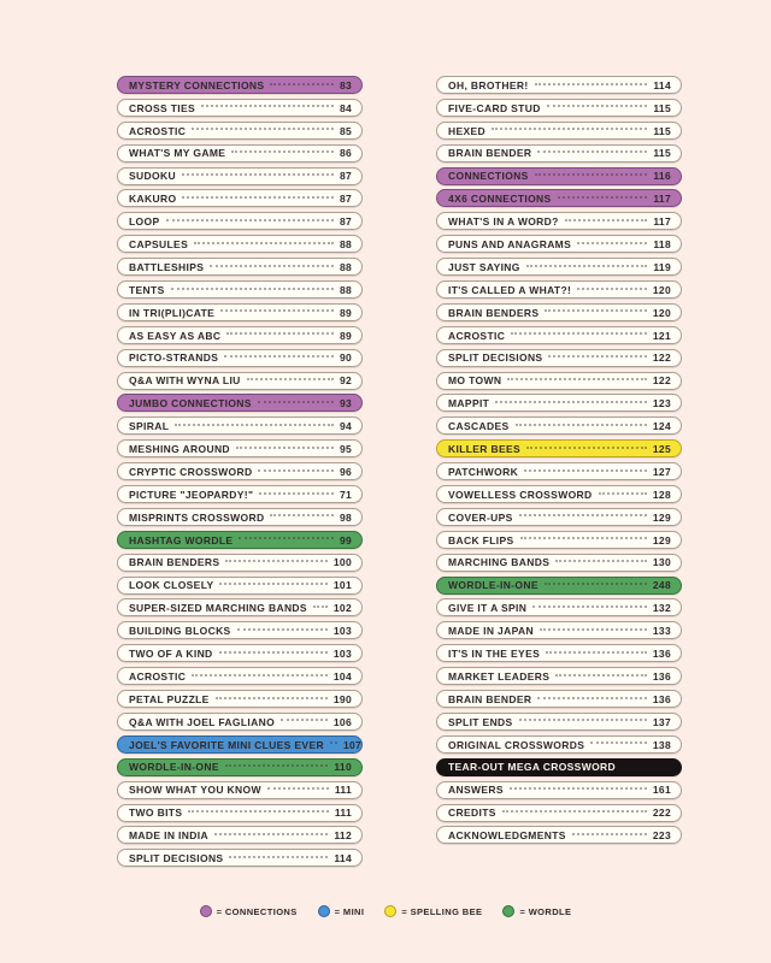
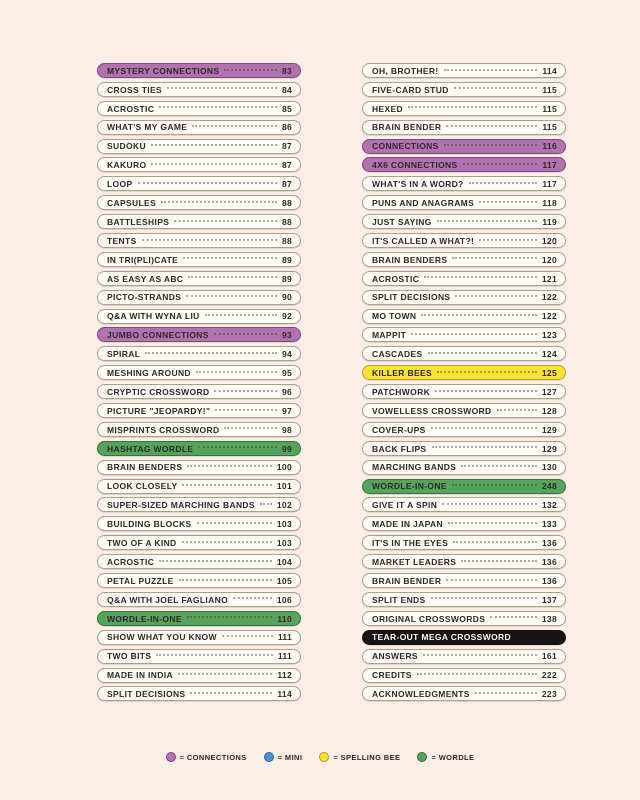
  MYSTERY CONNECTIONS
  83
  CROSS TIES
  84
  ACROSTIC
  85
  WHAT'S MY GAME
  86
  SUDOKU
  87
  KAKURO
  87
  LOOP
  87
  CAPSULES
  88
  BATTLESHIPS
  88
  TENTS
  88
  IN TRI(PLI)CATE
  89
  AS EASY AS ABC
  89
  PICTO-STRANDS
  90
  Q&A WITH WYNA LIU
  92
  JUMBO CONNECTIONS
  93
  SPIRAL
  94
  MESHING AROUND
  95
  CRYPTIC CROSSWORD
  96
  PICTURE "JEOPARDY!"
- 71
+ 97
  MISPRINTS CROSSWORD
  98
  HASHTAG WORDLE
  99
  BRAIN BENDERS
  100
  LOOK CLOSELY
  101
  SUPER-SIZED MARCHING BANDS
  102
  BUILDING BLOCKS
  103
  TWO OF A KIND
  103
  ACROSTIC
  104
  PETAL PUZZLE
- 190
+ 105
  Q&A WITH JOEL FAGLIANO
  106
- JOEL'S FAVORITE MINI CLUES EVER
- 107
  WORDLE-IN-ONE
  110
  SHOW WHAT YOU KNOW
  111
  TWO BITS
  111
  MADE IN INDIA
  112
  SPLIT DECISIONS
  114
  OH, BROTHER!
  114
  FIVE-CARD STUD
  115
  HEXED
  115
  BRAIN BENDER
  115
  CONNECTIONS
  116
  4X6 CONNECTIONS
  117
  WHAT'S IN A WORD?
  117
  PUNS AND ANAGRAMS
  118
  JUST SAYING
  119
  IT'S CALLED A WHAT?!
  120
  BRAIN BENDERS
  120
  ACROSTIC
  121
  SPLIT DECISIONS
  122
  MO TOWN
  122
  MAPPIT
  123
  CASCADES
  124
  KILLER BEES
  125
  PATCHWORK
  127
  VOWELLESS CROSSWORD
  128
  COVER-UPS
  129
  BACK FLIPS
  129
  MARCHING BANDS
  130
  WORDLE-IN-ONE
  248
  GIVE IT A SPIN
  132
  MADE IN JAPAN
  133
  IT'S IN THE EYES
  136
  MARKET LEADERS
  136
  BRAIN BENDER
  136
  SPLIT ENDS
  137
  ORIGINAL CROSSWORDS
  138
  TEAR-OUT MEGA CROSSWORD
  ANSWERS
  161
  CREDITS
  222
  ACKNOWLEDGMENTS
  223
  = CONNECTIONS
  = MINI
  = SPELLING BEE
  = WORDLE
